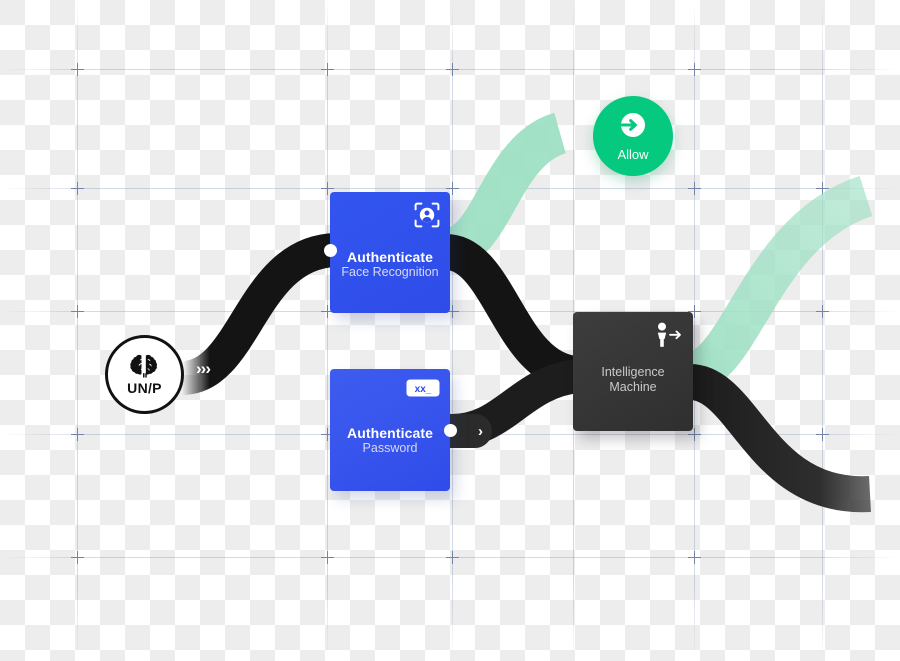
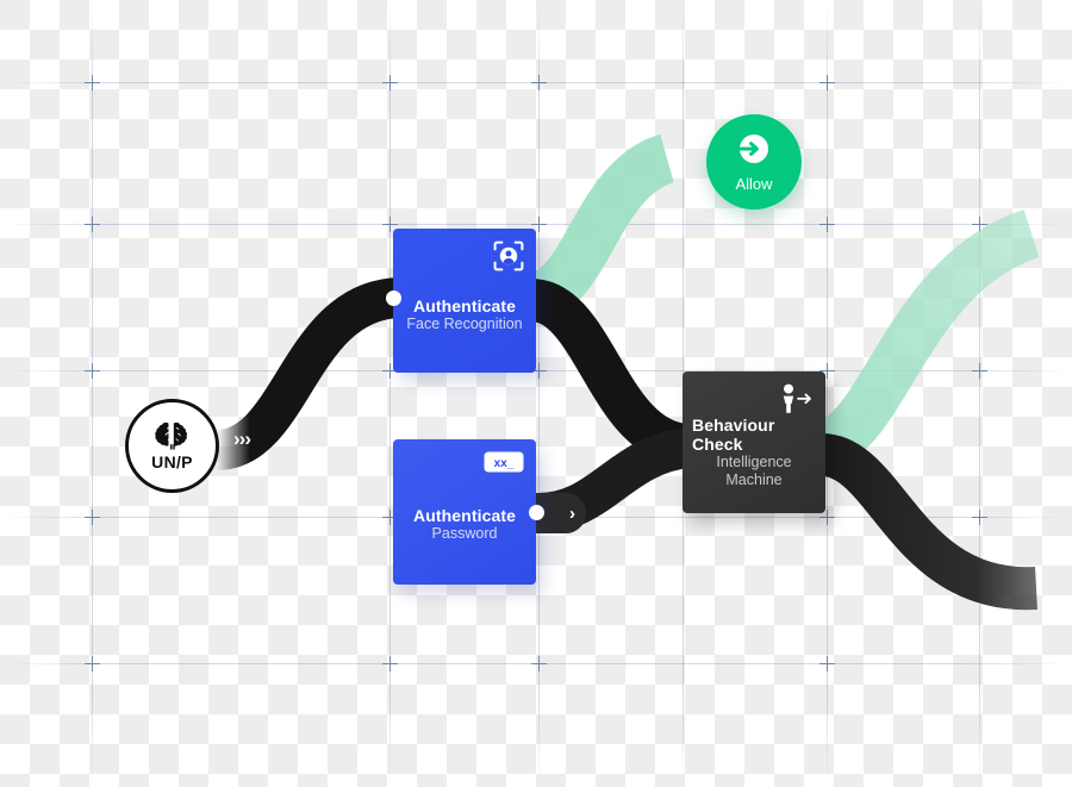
  ›››
  UN/P
  Authenticate
  Face Recognition
  xx_
  Authenticate
  Password
  ›
+ Behaviour Check
  Intelligence
  Machine
  Allow
